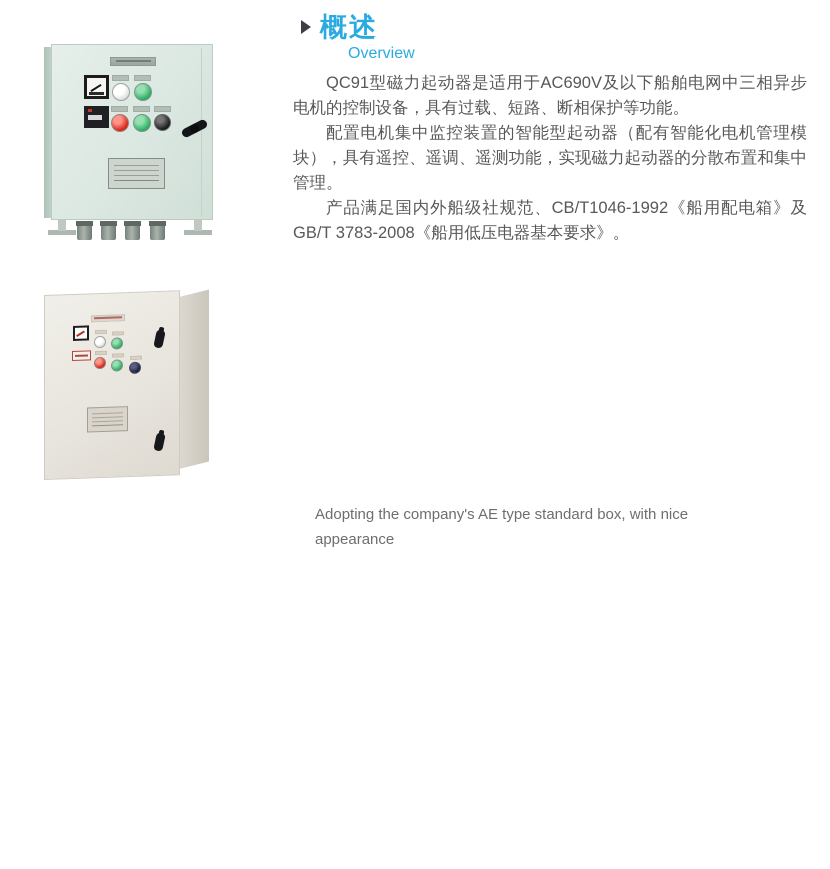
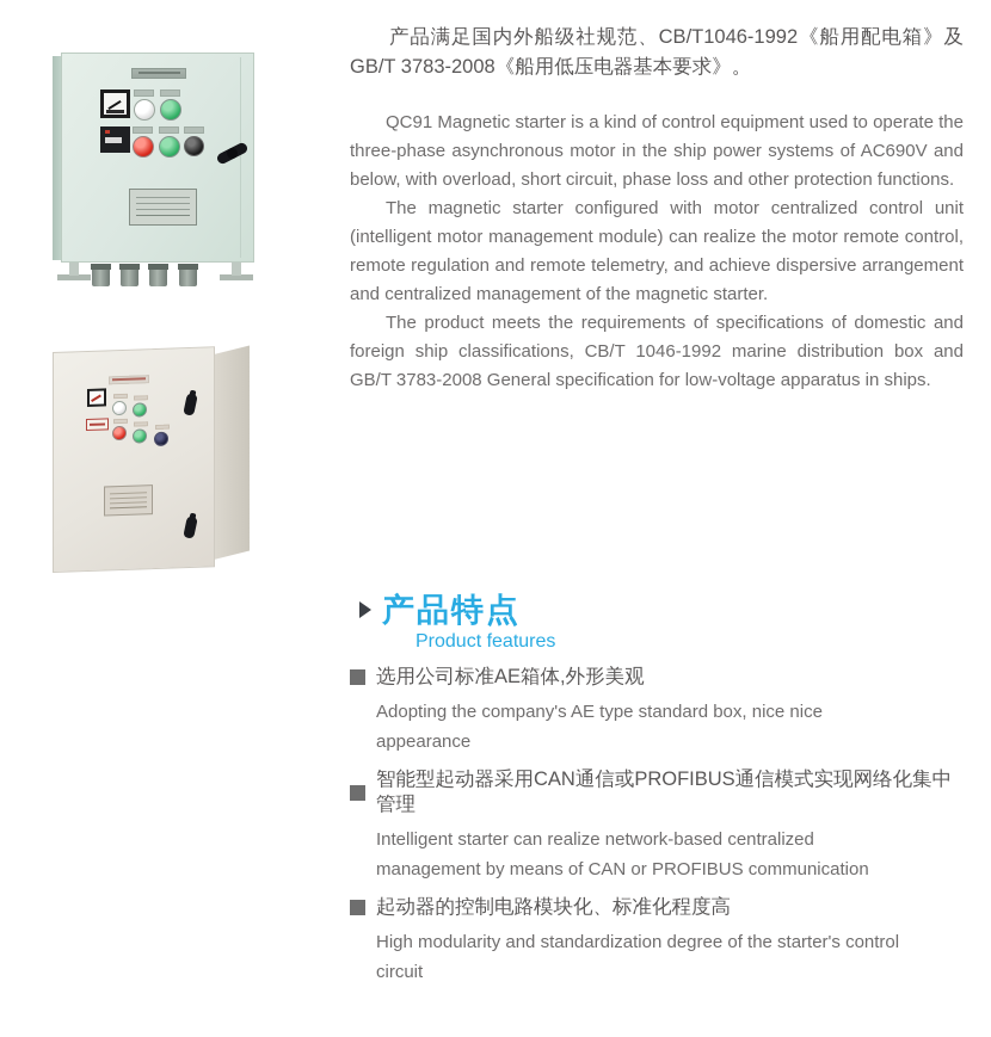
- 概述
- Overview
- QC91型磁力起动器是适用于AC690V及以下船舶电网中三相异步电机的控制设备，具有过载、短路、断相保护等功能。
- 配置电机集中监控装置的智能型起动器（配有智能化电机管理模块），具有遥控、遥调、遥测功能，实现磁力起动器的分散布置和集中管理。
  产品满足国内外船级社规范、CB/T1046-1992《船用配电箱》及GB/T 3783-2008《船用低压电器基本要求》。
+ QC91 Magnetic starter is a kind of control equipment used to operate the three-phase asynchronous motor in the ship power systems of AC690V and below, with overload, short circuit, phase loss and other protection functions.
+ The magnetic starter configured with motor centralized control unit (intelligent motor management module) can realize the motor remote control, remote regulation and remote telemetry, and achieve dispersive arrangement and centralized management of the magnetic starter.
+ The product meets the requirements of specifications of domestic and foreign ship classifications, CB/T 1046-1992 marine distribution box and GB/T 3783-2008 General specification for low-voltage apparatus in ships.
+ 产品特点
+ Product features
+ 选用公司标准AE箱体,外形美观
- Adopting the company's AE type standard box, with nice appearance
+ Adopting the company's AE type standard box, nice nice appearance
+ 智能型起动器采用CAN通信或PROFIBUS通信模式实现网络化集中管理
+ Intelligent starter can realize network-based centralized management by means of CAN or PROFIBUS communication
+ 起动器的控制电路模块化、标准化程度高
+ High modularity and standardization degree of the starter's control circuit
